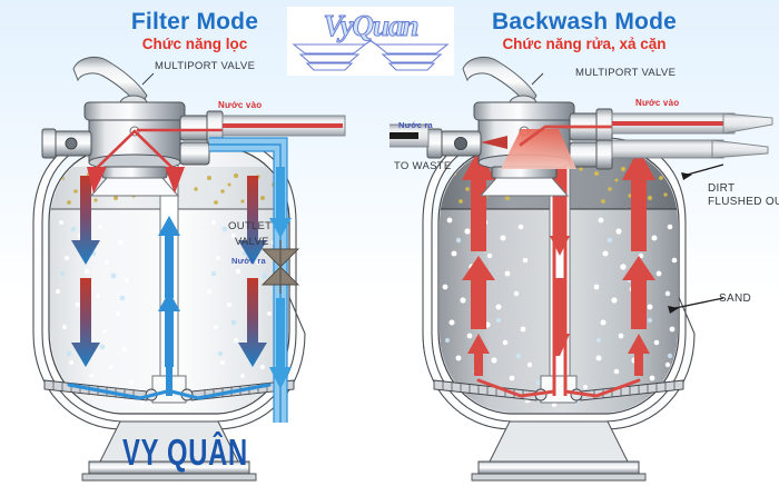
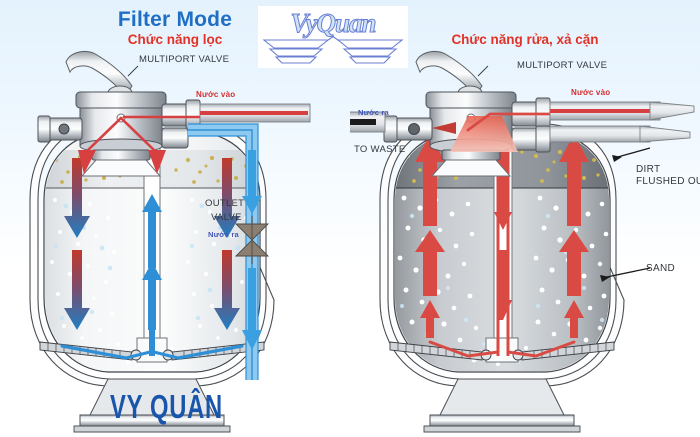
  Filter Mode
  Chức năng lọc
  MULTIPORT VALVE
  Nước vào
  OUTLET
  VALVE
  Nước ra
- Backwash Mode
  Chức năng rửa, xả cặn
  MULTIPORT VALVE
  Nước vào
  Nước ra
  TO WASTE
  DIRT
  FLUSHED O
  SAND
  VyQuan
  VY QUÂN
